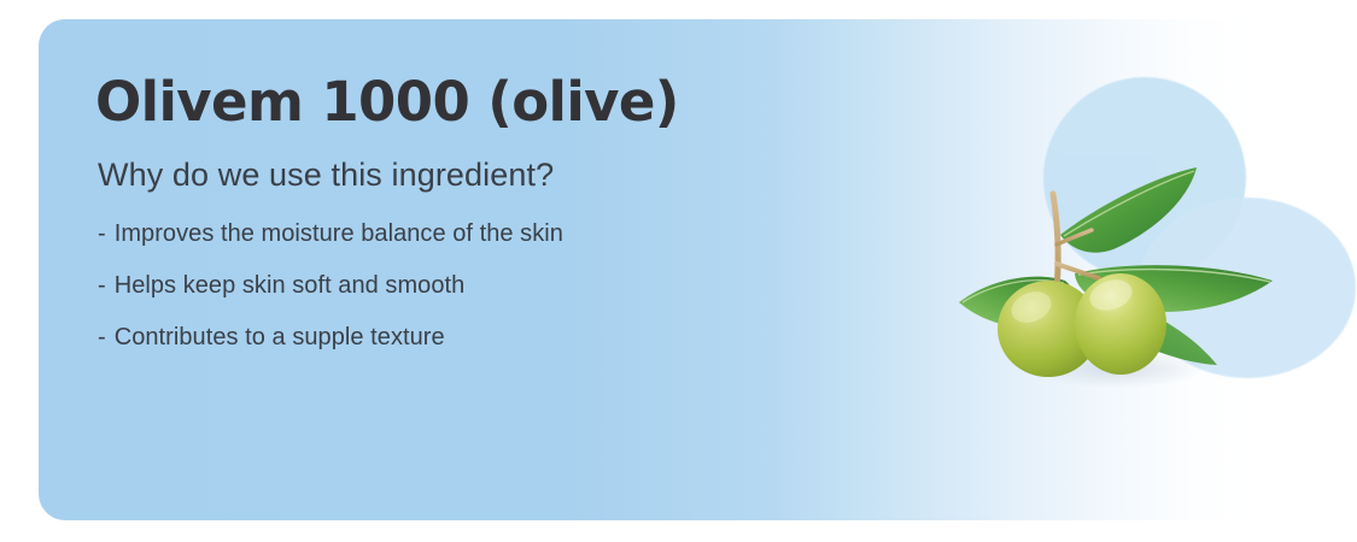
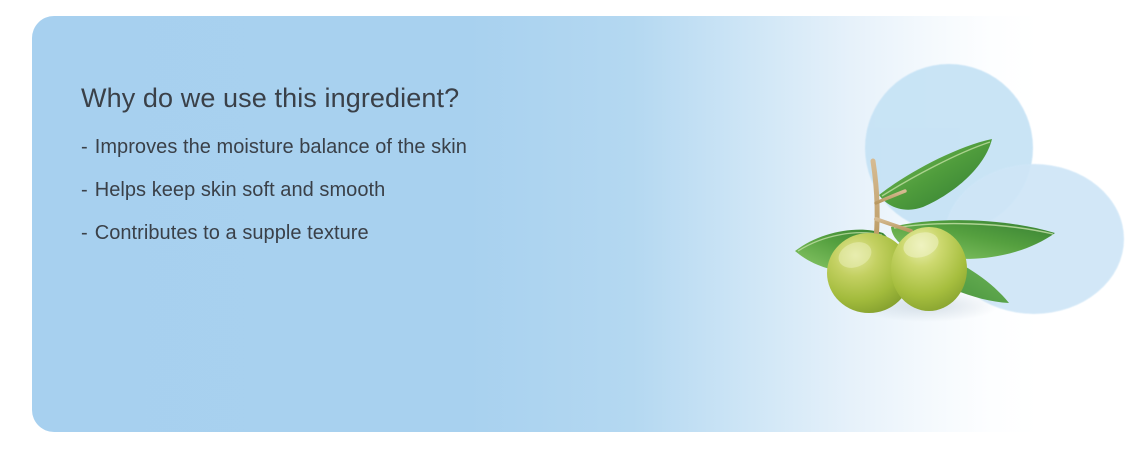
- Olivem 1000 (olive)
  Why do we use this ingredient?
  - Improves the moisture balance of the skin
  - Helps keep skin soft and smooth
  - Contributes to a supple texture
